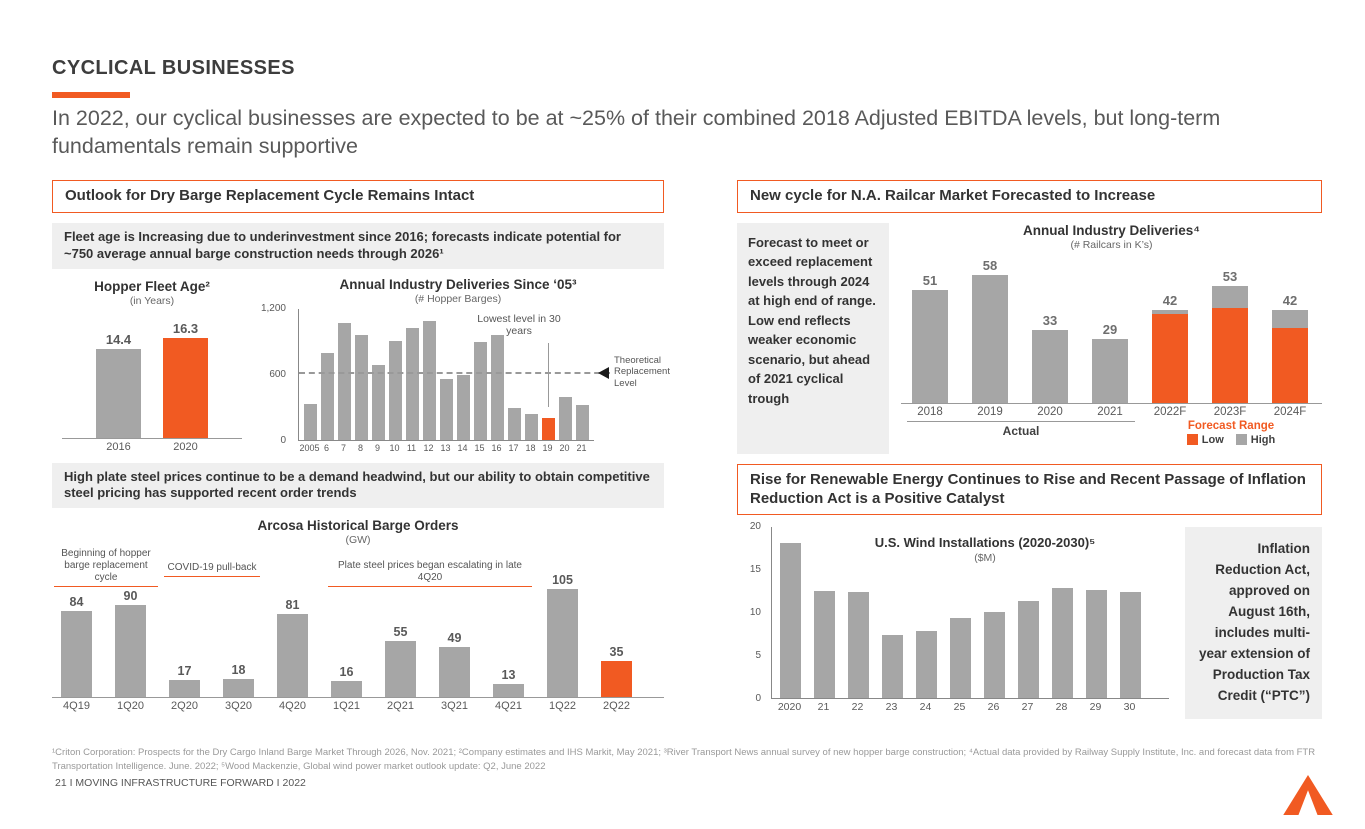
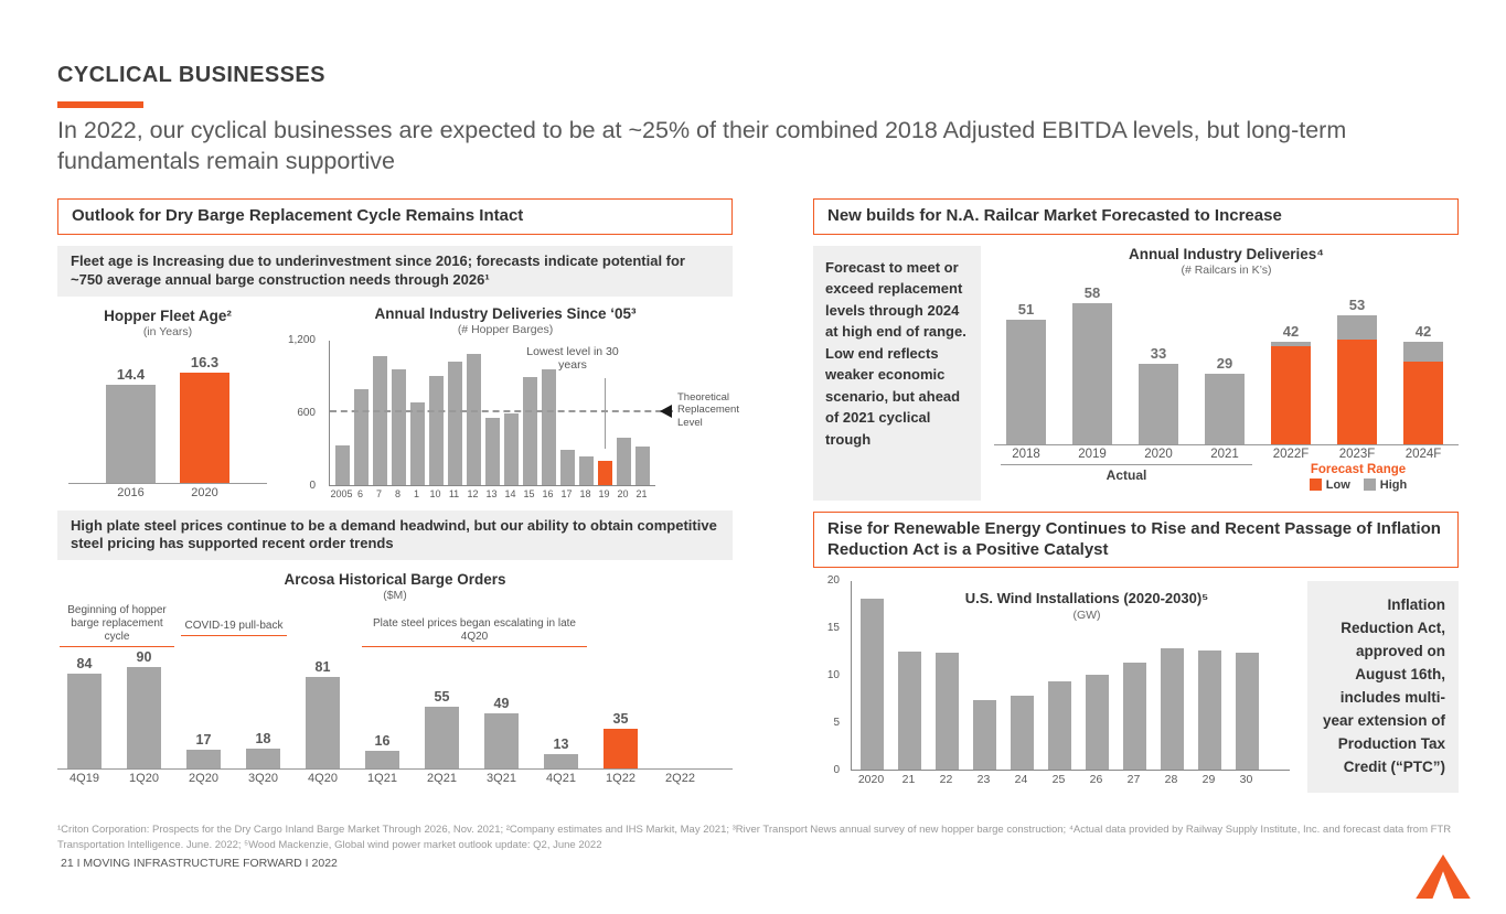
  CYCLICAL BUSINESSES
  In 2022, our cyclical businesses are expected to be at ~25% of their combined 2018 Adjusted EBITDA levels, but long-term fundamentals remain supportive
  Outlook for Dry Barge Replacement Cycle Remains Intact
  Fleet age is Increasing due to underinvestment since 2016; forecasts indicate potential for ~750 average annual barge construction needs through 2026¹
  Hopper Fleet Age²
  (in Years)
  14.4
  16.3
  2016
  2020
  Annual Industry Deliveries Since ‘05³
  (# Hopper Barges)
  0
  600
  1,200
  Lowest level in 30 years
  Theoretical Replacement Level
  2005
  6
  7
  8
- 9
+ 1
  10
  11
  12
  13
  14
  15
  16
  17
  18
  19
  20
  21
  High plate steel prices continue to be a demand headwind, but our ability to obtain competitive steel pricing has supported recent order trends
  Arcosa Historical Barge Orders
- (GW)
+ ($M)
  Beginning of hopper barge replacement cycle
  COVID-19 pull-back
  Plate steel prices began escalating in late 4Q20
  84
  90
  17
  18
  81
  16
  55
  49
  13
- 105
  35
  4Q19
  1Q20
  2Q20
  3Q20
  4Q20
  1Q21
  2Q21
  3Q21
  4Q21
  1Q22
  2Q22
- New cycle for N.A. Railcar Market Forecasted to Increase
+ New builds for N.A. Railcar Market Forecasted to Increase
  Forecast to meet or exceed replacement levels through 2024 at high end of range. Low end reflects weaker economic scenario, but ahead of 2021 cyclical trough
  Annual Industry Deliveries⁴
  (# Railcars in K’s)
  51
  58
  33
  29
  42
  53
  42
  2018
  2019
  2020
  2021
  2022F
  2023F
  2024F
  Actual
  Forecast Range
  Low
  High
  Rise for Renewable Energy Continues to Rise and Recent Passage of Inflation Reduction Act is a Positive Catalyst
  U.S. Wind Installations (2020-2030)⁵
- ($M)
+ (GW)
  0
  5
  10
  15
  20
  2020
  21
  22
  23
  24
  25
  26
  27
  28
  29
  30
  Inflation Reduction Act, approved on August 16th, includes multi-year extension of Production Tax Credit (“PTC”)
  ¹Criton Corporation: Prospects for the Dry Cargo Inland Barge Market Through 2026, Nov. 2021; ²Company estimates and IHS Markit, May 2021; ³River Transport News annual survey of new hopper barge construction; ⁴Actual data provided by Railway Supply Institute, Inc. and forecast data from FTR Transportation Intelligence. June. 2022; ⁵Wood Mackenzie, Global wind power market outlook update: Q2, June 2022
  21 I MOVING INFRASTRUCTURE FORWARD I 2022
